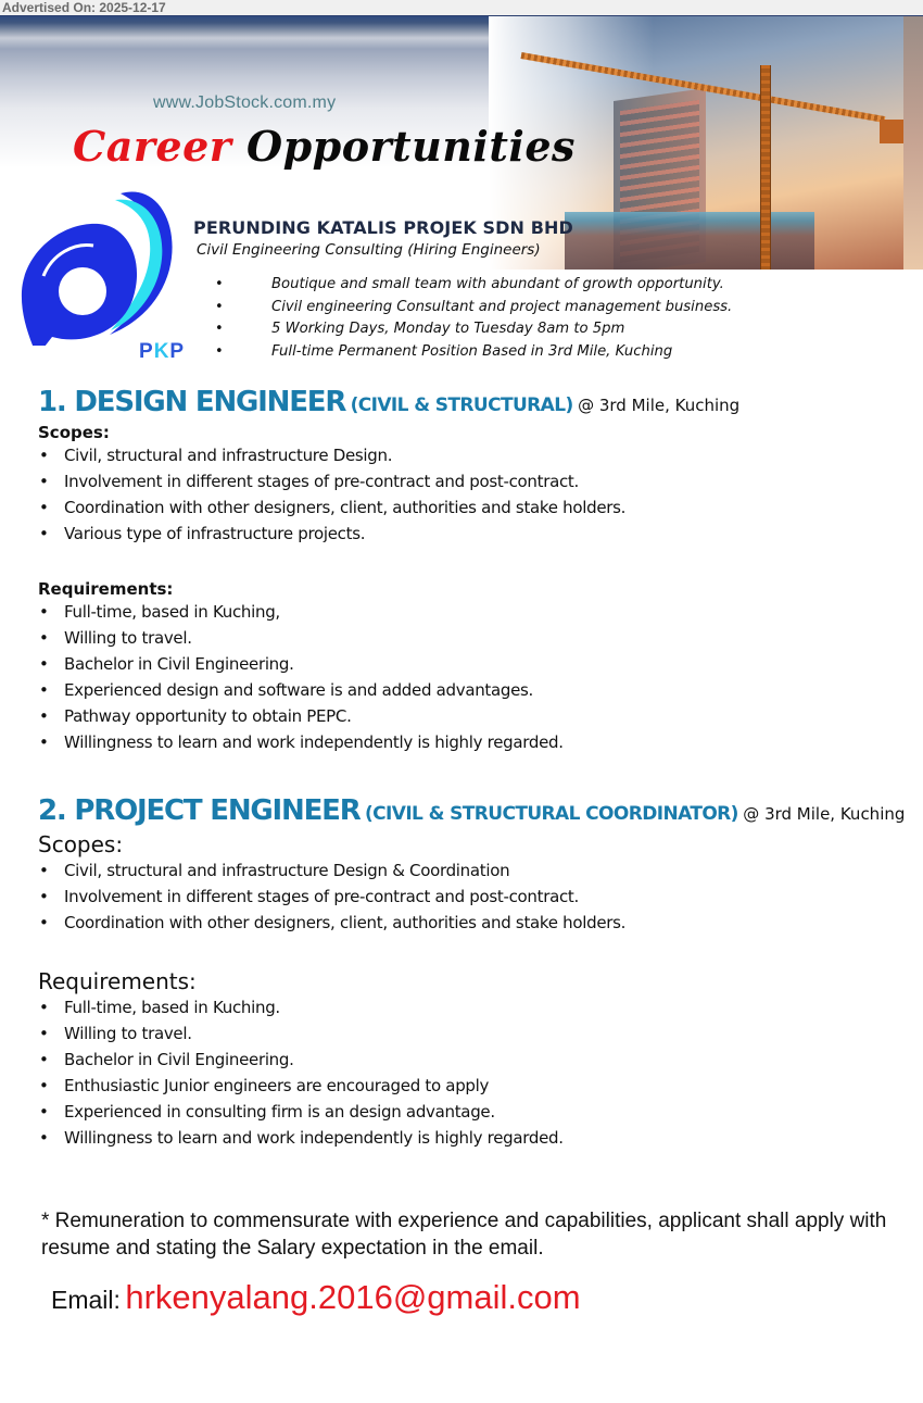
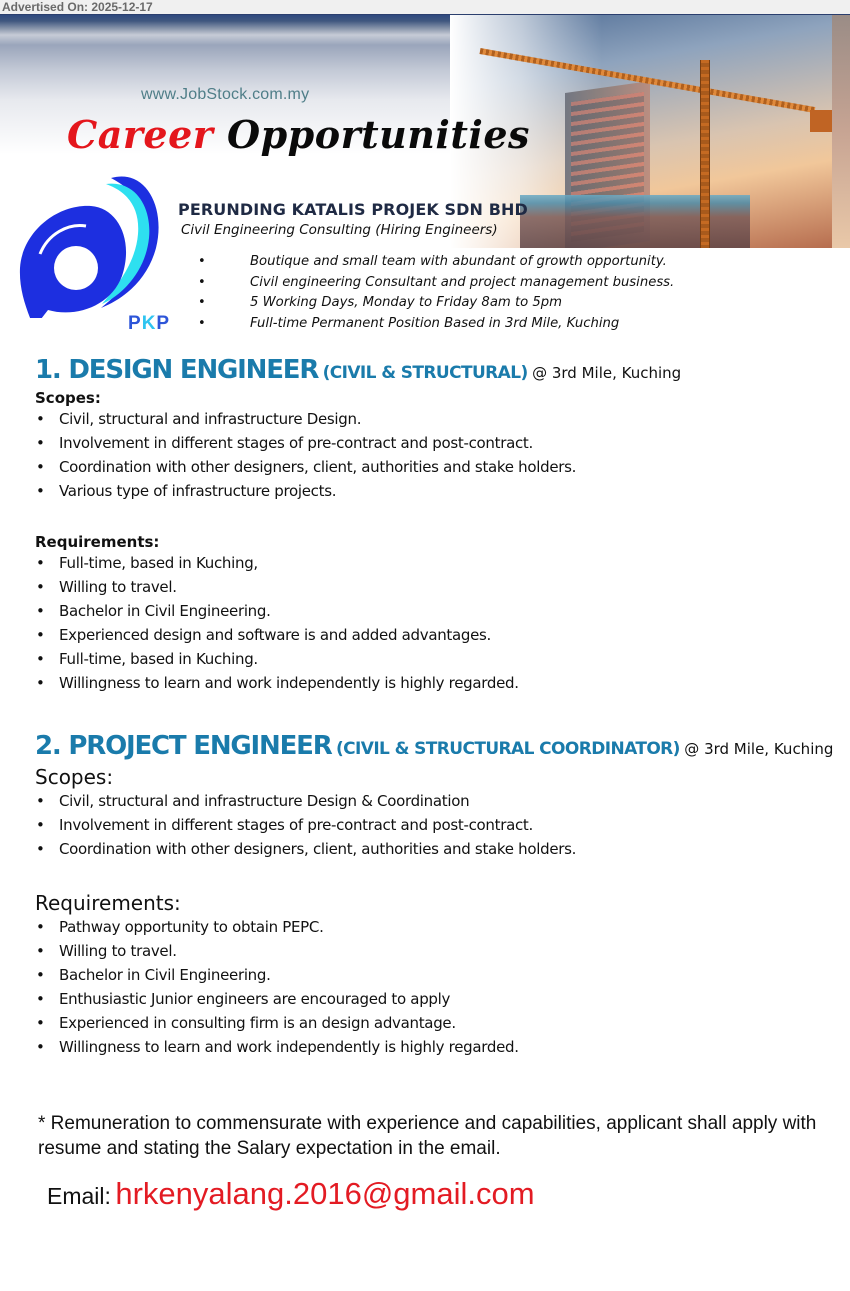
  Advertised On: 2025-12-17
  www.JobStock.com.my
  Career Opportunities
  PKP
  PERUNDING KATALIS PROJEK SDN BHD
  Civil Engineering Consulting (Hiring Engineers)
  Boutique and small team with abundant of growth opportunity.
  Civil engineering Consultant and project management business.
- 5 Working Days, Monday to Tuesday 8am to 5pm
+ 5 Working Days, Monday to Friday 8am to 5pm
  Full-time Permanent Position Based in 3rd Mile, Kuching
  1. DESIGN ENGINEER (CIVIL & STRUCTURAL) @ 3rd Mile, Kuching
  Scopes:
  Civil, structural and infrastructure Design.
  Involvement in different stages of pre-contract and post-contract.
  Coordination with other designers, client, authorities and stake holders.
  Various type of infrastructure projects.
  Requirements:
  Full-time, based in Kuching,
  Willing to travel.
  Bachelor in Civil Engineering.
  Experienced design and software is and added advantages.
- Pathway opportunity to obtain PEPC.
+ Full-time, based in Kuching.
  Willingness to learn and work independently is highly regarded.
  2. PROJECT ENGINEER (CIVIL & STRUCTURAL COORDINATOR) @ 3rd Mile, Kuching
  Scopes:
  Civil, structural and infrastructure Design & Coordination
  Involvement in different stages of pre-contract and post-contract.
  Coordination with other designers, client, authorities and stake holders.
  Requirements:
- Full-time, based in Kuching.
+ Pathway opportunity to obtain PEPC.
  Willing to travel.
  Bachelor in Civil Engineering.
  Enthusiastic Junior engineers are encouraged to apply
  Experienced in consulting firm is an design advantage.
  Willingness to learn and work independently is highly regarded.
  * Remuneration to commensurate with experience and capabilities, applicant shall apply with resume and stating the Salary expectation in the email.
  Email: hrkenyalang.2016@gmail.com
